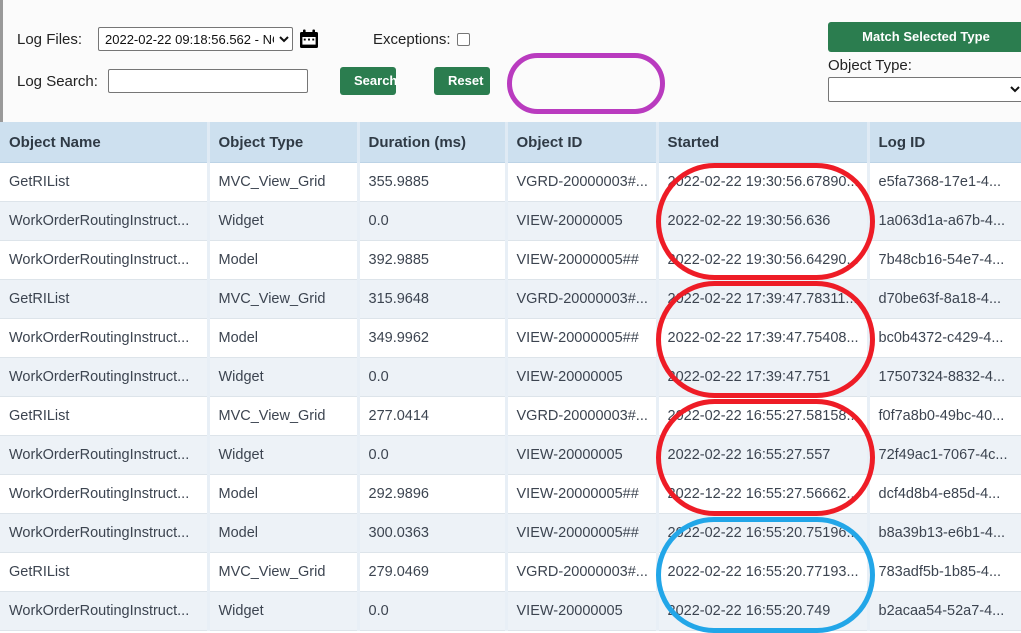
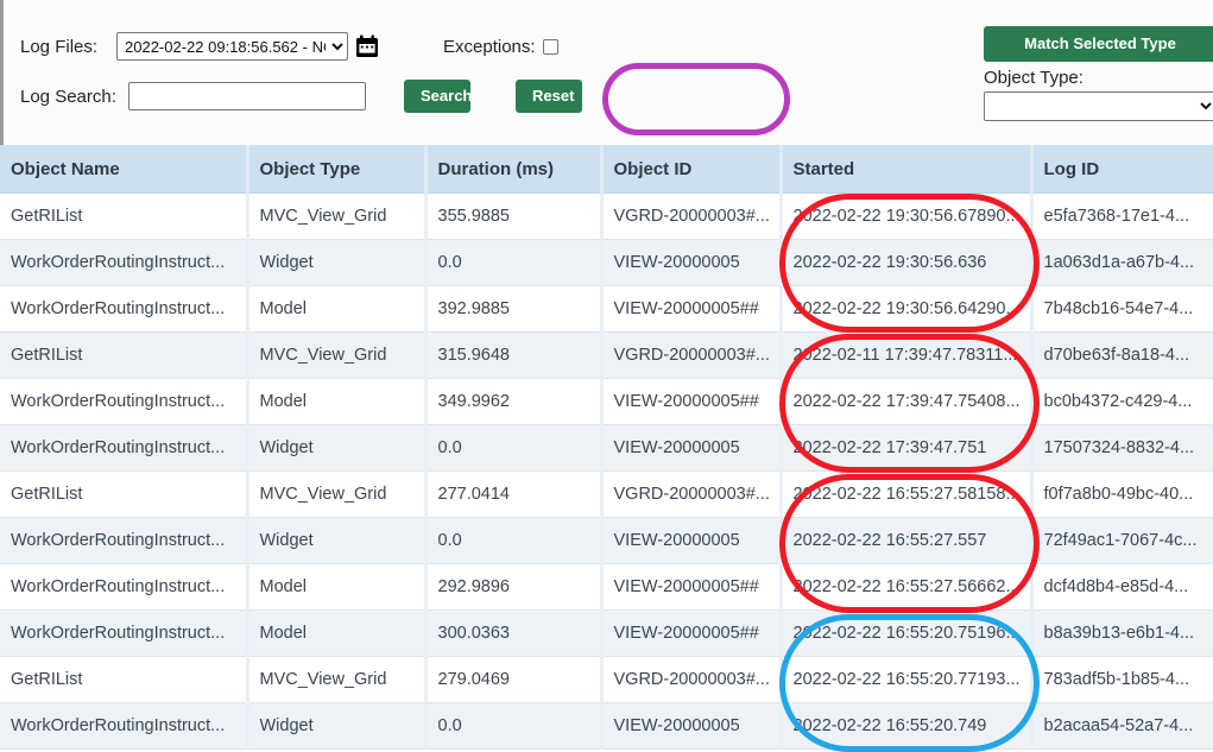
  Log Files:
  2022-02-22 09:18:56.562 - N
  Exceptions:
  Log Search:
  Search
  Reset
  Match Selected Type
  Object Type:
  Object Name	Object Type	Duration (ms)	Object ID	Started	Log ID
  GetRIList	MVC_View_Grid	355.9885	VGRD-20000003#...	2022-02-22 19:30:56.67890...	e5fa7368-17e1-4...
  WorkOrderRoutingInstruct...	Widget	0.0	VIEW-20000005	2022-02-22 19:30:56.636	1a063d1a-a67b-4...
  WorkOrderRoutingInstruct...	Model	392.9885	VIEW-20000005##	2022-02-22 19:30:56.64290...	7b48cb16-54e7-4...
- GetRIList	MVC_View_Grid	315.9648	VGRD-20000003#...	2022-02-22 17:39:47.78311...	d70be63f-8a18-4...
+ GetRIList	MVC_View_Grid	315.9648	VGRD-20000003#...	2022-02-11 17:39:47.78311...	d70be63f-8a18-4...
  WorkOrderRoutingInstruct...	Model	349.9962	VIEW-20000005##	2022-02-22 17:39:47.75408...	bc0b4372-c429-4...
  WorkOrderRoutingInstruct...	Widget	0.0	VIEW-20000005	2022-02-22 17:39:47.751	17507324-8832-4...
  GetRIList	MVC_View_Grid	277.0414	VGRD-20000003#...	2022-02-22 16:55:27.58158...	f0f7a8b0-49bc-40...
  WorkOrderRoutingInstruct...	Widget	0.0	VIEW-20000005	2022-02-22 16:55:27.557	72f49ac1-7067-4c...
- WorkOrderRoutingInstruct...	Model	292.9896	VIEW-20000005##	2022-12-22 16:55:27.56662...	dcf4d8b4-e85d-4...
+ WorkOrderRoutingInstruct...	Model	292.9896	VIEW-20000005##	2022-02-22 16:55:27.56662...	dcf4d8b4-e85d-4...
  WorkOrderRoutingInstruct...	Model	300.0363	VIEW-20000005##	2022-02-22 16:55:20.75196...	b8a39b13-e6b1-4...
  GetRIList	MVC_View_Grid	279.0469	VGRD-20000003#...	2022-02-22 16:55:20.77193...	783adf5b-1b85-4...
  WorkOrderRoutingInstruct...	Widget	0.0	VIEW-20000005	2022-02-22 16:55:20.749	b2acaa54-52a7-4...
